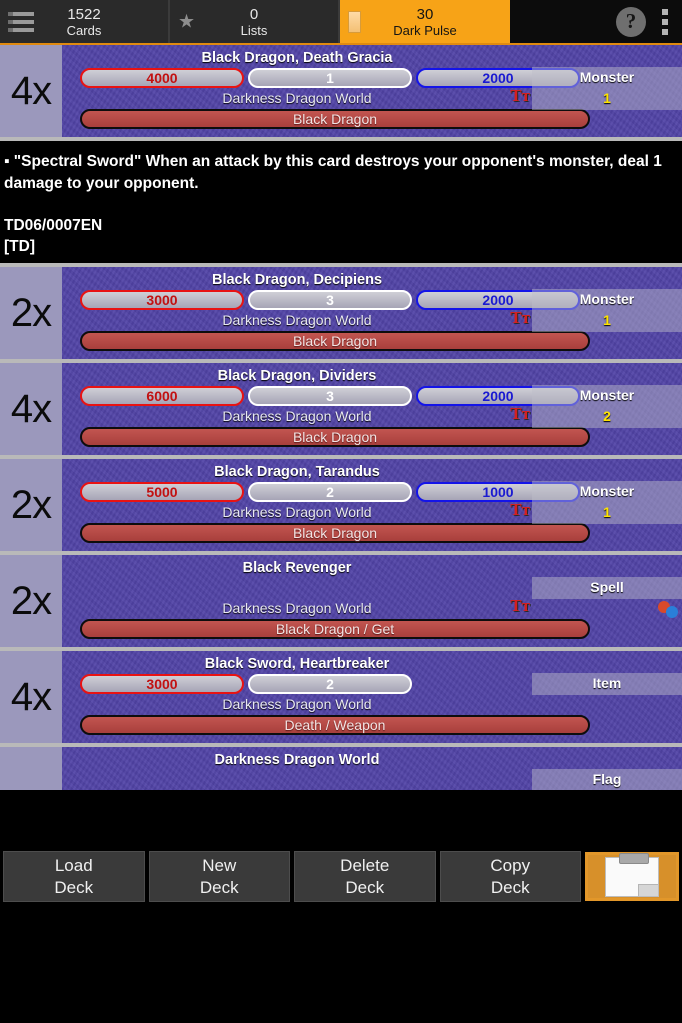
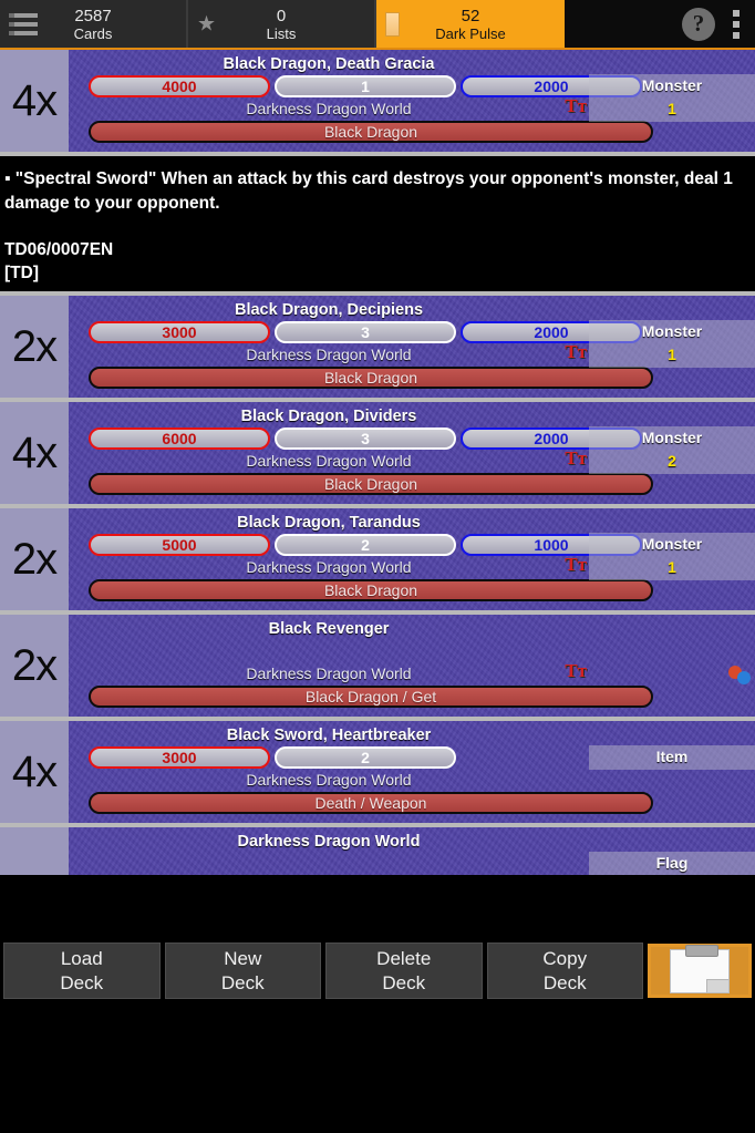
- 1522
+ 2587
  Cards
  ★
  0
  Lists
- 30
+ 52
  Dark Pulse
  ?
  4x
  Black Dragon, Death Gracia
  4000
  1
  2000
  Darkness Dragon World
  Black Dragon
  Monster
  1
  Tт
  ▪ "Spectral Sword" When an attack by this card destroys your opponent's monster, deal 1 damage to your opponent.
  TD06/0007EN
  [TD]
  2x
  Black Dragon, Decipiens
  3000
  3
  2000
  Darkness Dragon World
  Black Dragon
  Monster
  1
  Tт
  4x
  Black Dragon, Dividers
  6000
  3
  2000
  Darkness Dragon World
  Black Dragon
  Monster
  2
  Tт
  2x
  Black Dragon, Tarandus
  5000
  2
  1000
  Darkness Dragon World
  Black Dragon
  Monster
  1
  Tт
  2x
  Black Revenger
  Darkness Dragon World
  Black Dragon / Get
- Spell
  Tт
  4x
  Black Sword, Heartbreaker
  3000
  2
  Darkness Dragon World
  Death / Weapon
  Item
  Darkness Dragon World
  Flag
  Load
  Deck
  New
  Deck
  Delete
  Deck
  Copy
  Deck
